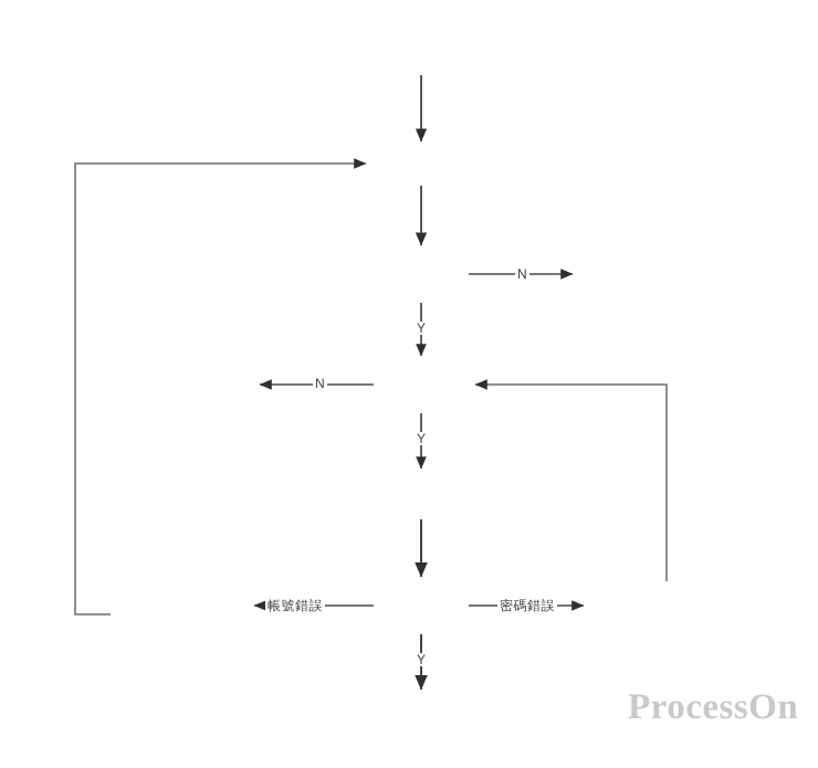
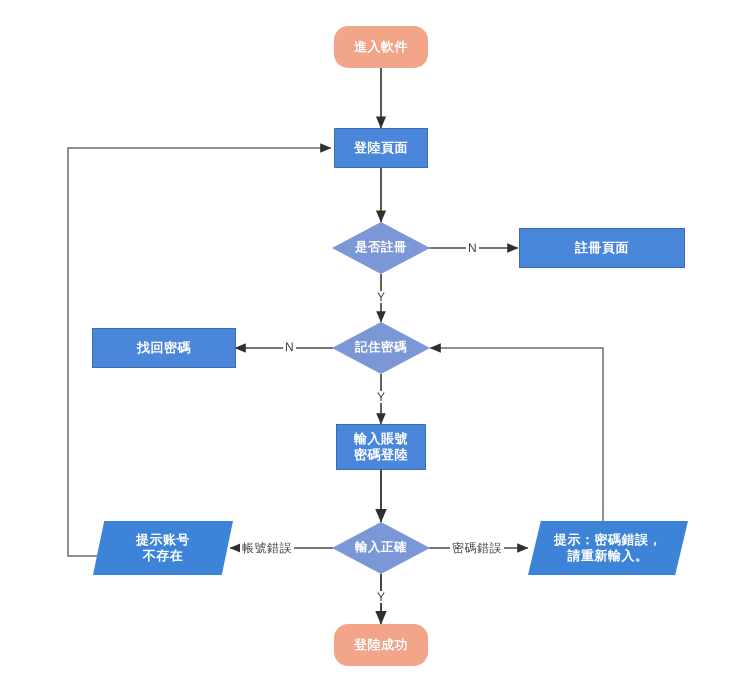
+ 進入軟件
+ 登陸頁面
+ 是否註冊
+ 註冊頁面
+ 記住密碼
+ 找回密碼
+ 輸入賬號
+ 密碼登陸
+ 輸入正確
+ 提示账号
+ 不存在
+ 提示：密碼錯誤，
+ 請重新輸入。
+ 登陸成功
  N
  Y
  N
  Y
  帳號錯誤
  密碼錯誤
  Y
- ProcessOn
